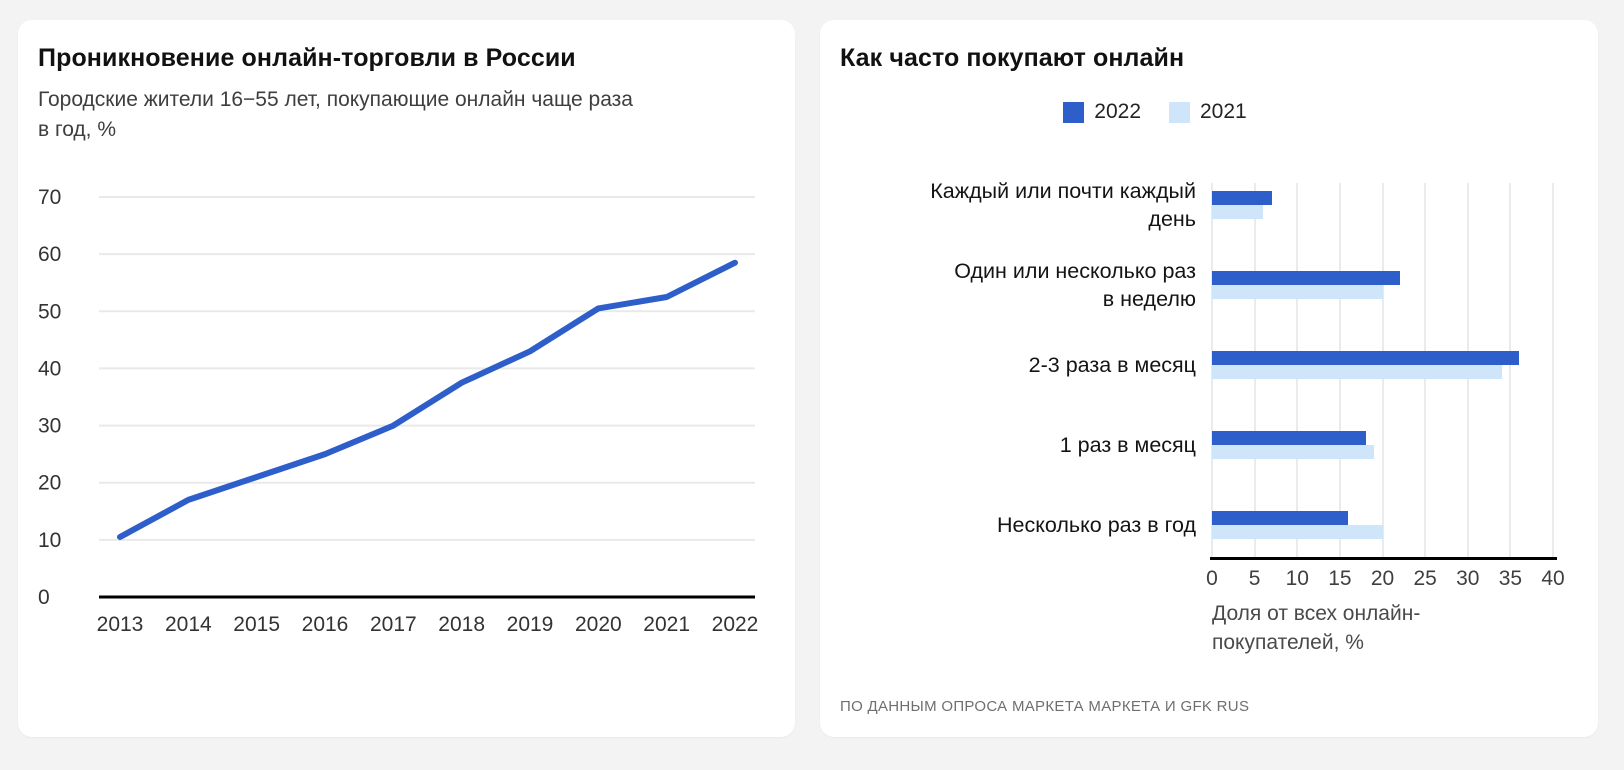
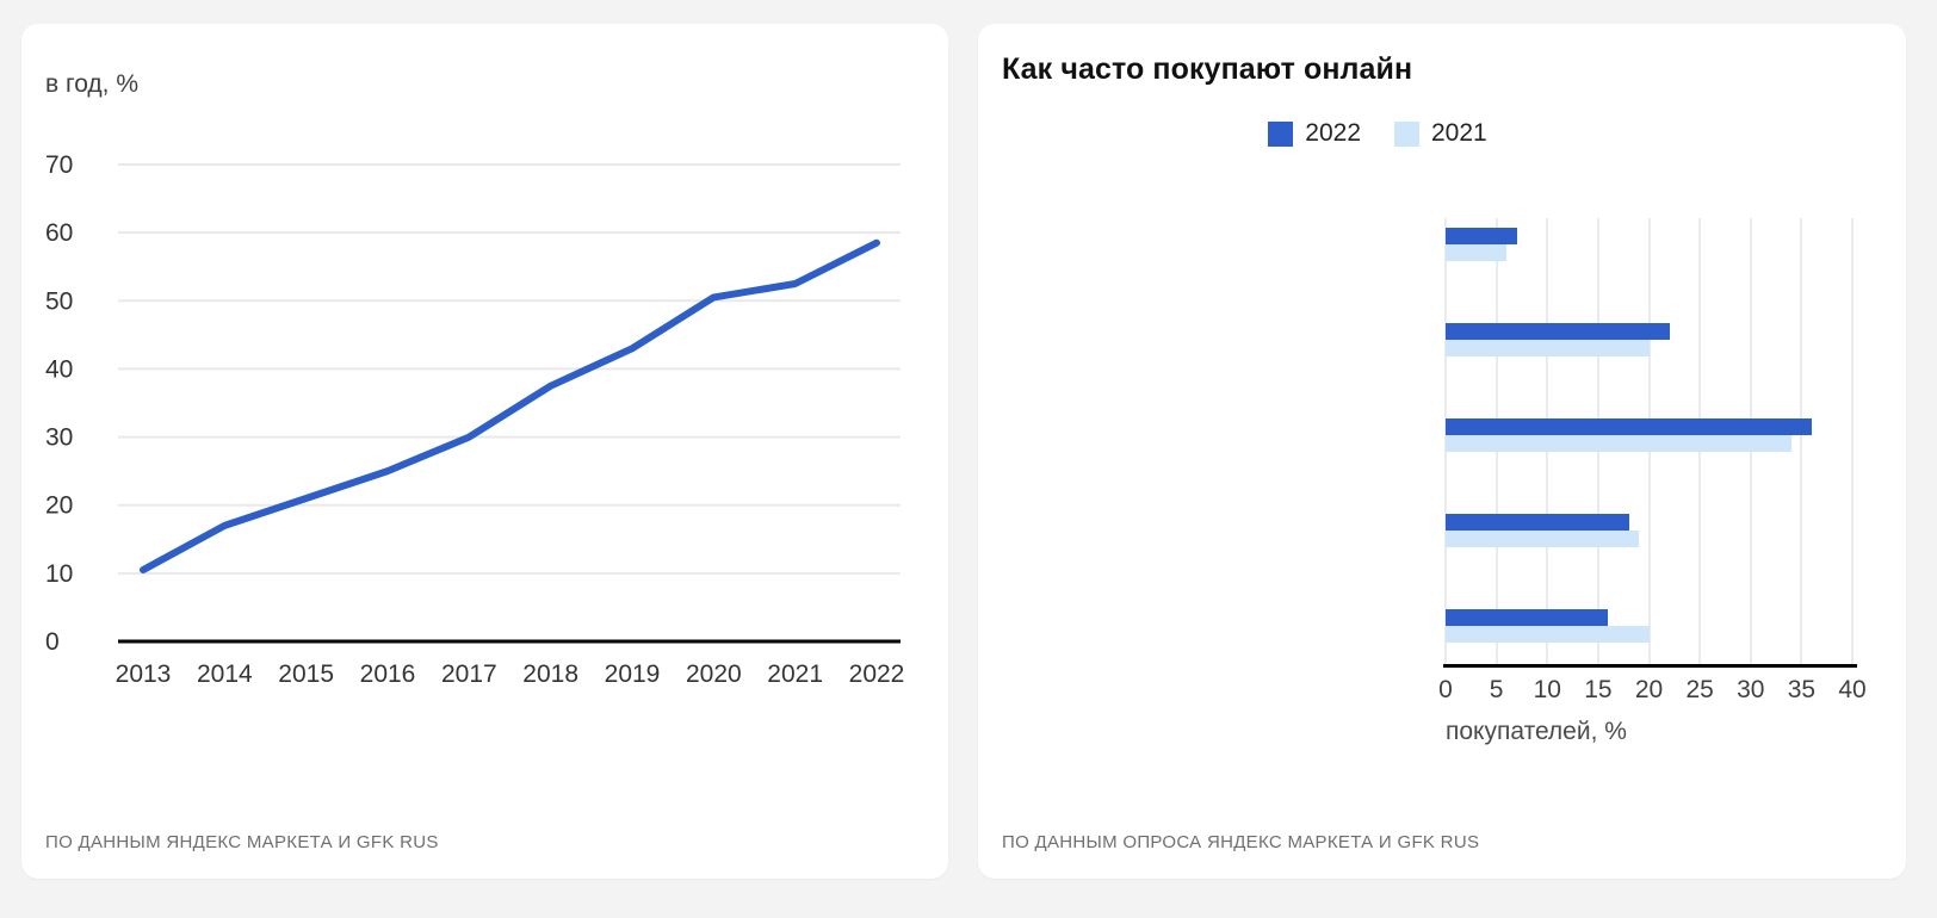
- Проникновение онлайн-торговли в России
- Городские жители 16−55 лет, покупающие онлайн чаще раза
  в год, %
  0
  10
  20
  30
  40
  50
  60
  70
  2013
  2014
  2015
  2016
  2017
  2018
  2019
  2020
  2021
  2022
+ ПО ДАННЫМ ЯНДЕКС МАРКЕТА И GFK RUS
  Как часто покупают онлайн
  2022
  2021
  0
  5
  10
  15
  20
  25
  30
  35
  40
- Каждый или почти каждый
- день
- Один или несколько раз
- в неделю
- 2-3 раза в месяц
- 1 раз в месяц
- Несколько раз в год
- Доля от всех онлайн-
  покупателей, %
- ПО ДАННЫМ ОПРОСА МАРКЕТА МАРКЕТА И GFK RUS
+ ПО ДАННЫМ ОПРОСА ЯНДЕКС МАРКЕТА И GFK RUS
